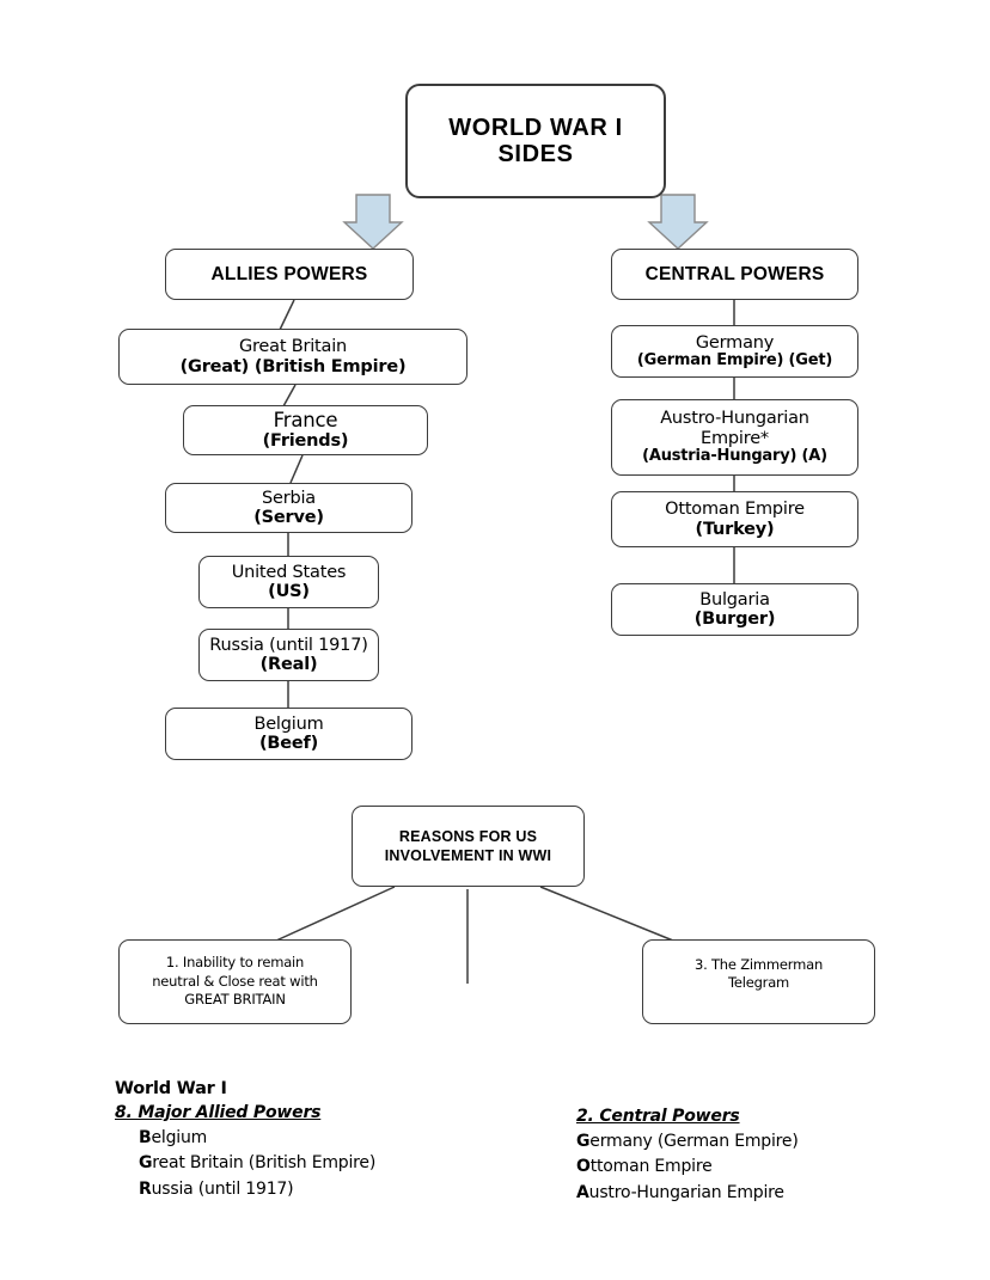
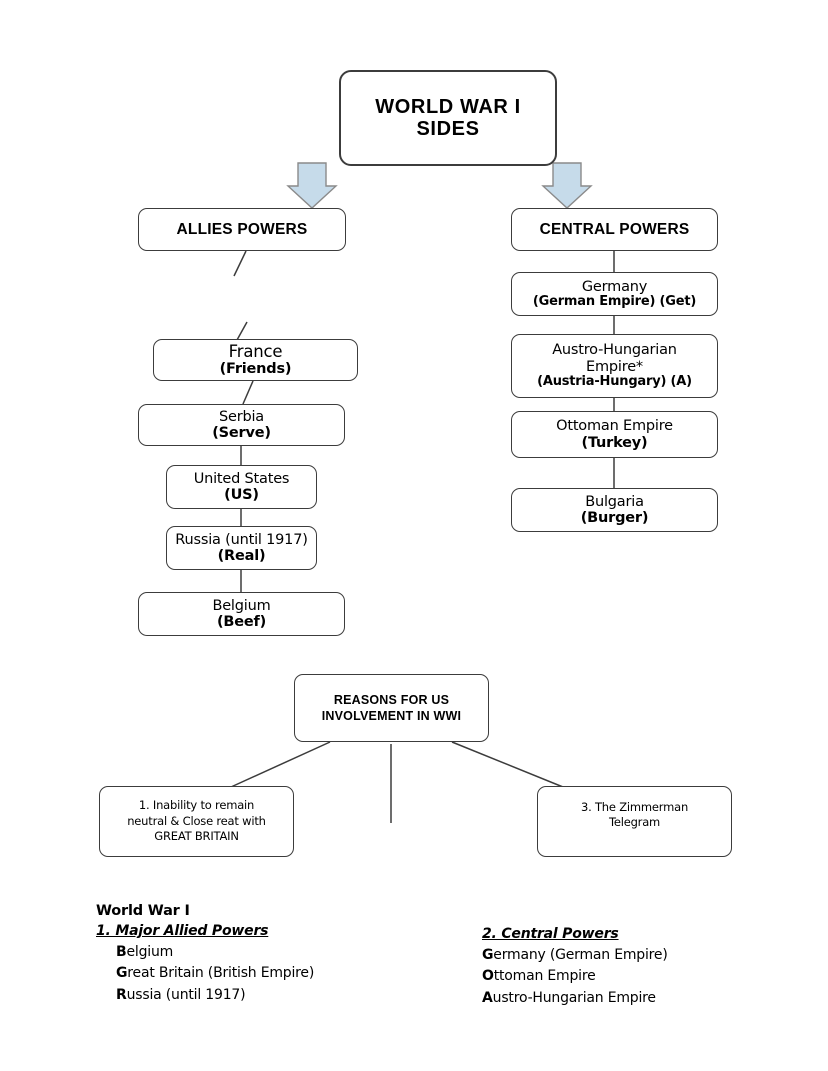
  WORLD WAR I
  SIDES
  ALLIES POWERS
- Great Britain
- (Great) (British Empire)
  France
  (Friends)
  Serbia
  (Serve)
  United States
  (US)
  Russia (until 1917)
  (Real)
  Belgium
  (Beef)
  CENTRAL POWERS
  Germany
  (German Empire) (Get)
  Austro-Hungarian
  Empire*
  (Austria-Hungary) (A)
  Ottoman Empire
  (Turkey)
  Bulgaria
  (Burger)
  REASONS FOR US
  INVOLVEMENT IN WWI
  1. Inability to remain
  neutral & Close reat with
  GREAT BRITAIN
  3. The Zimmerman
  Telegram
  World War I
- 8. Major Allied Powers
+ 1. Major Allied Powers
  Belgium
  Great Britain (British Empire)
  Russia (until 1917)
  2. Central Powers
  Germany (German Empire)
  Ottoman Empire
  Austro-Hungarian Empire
